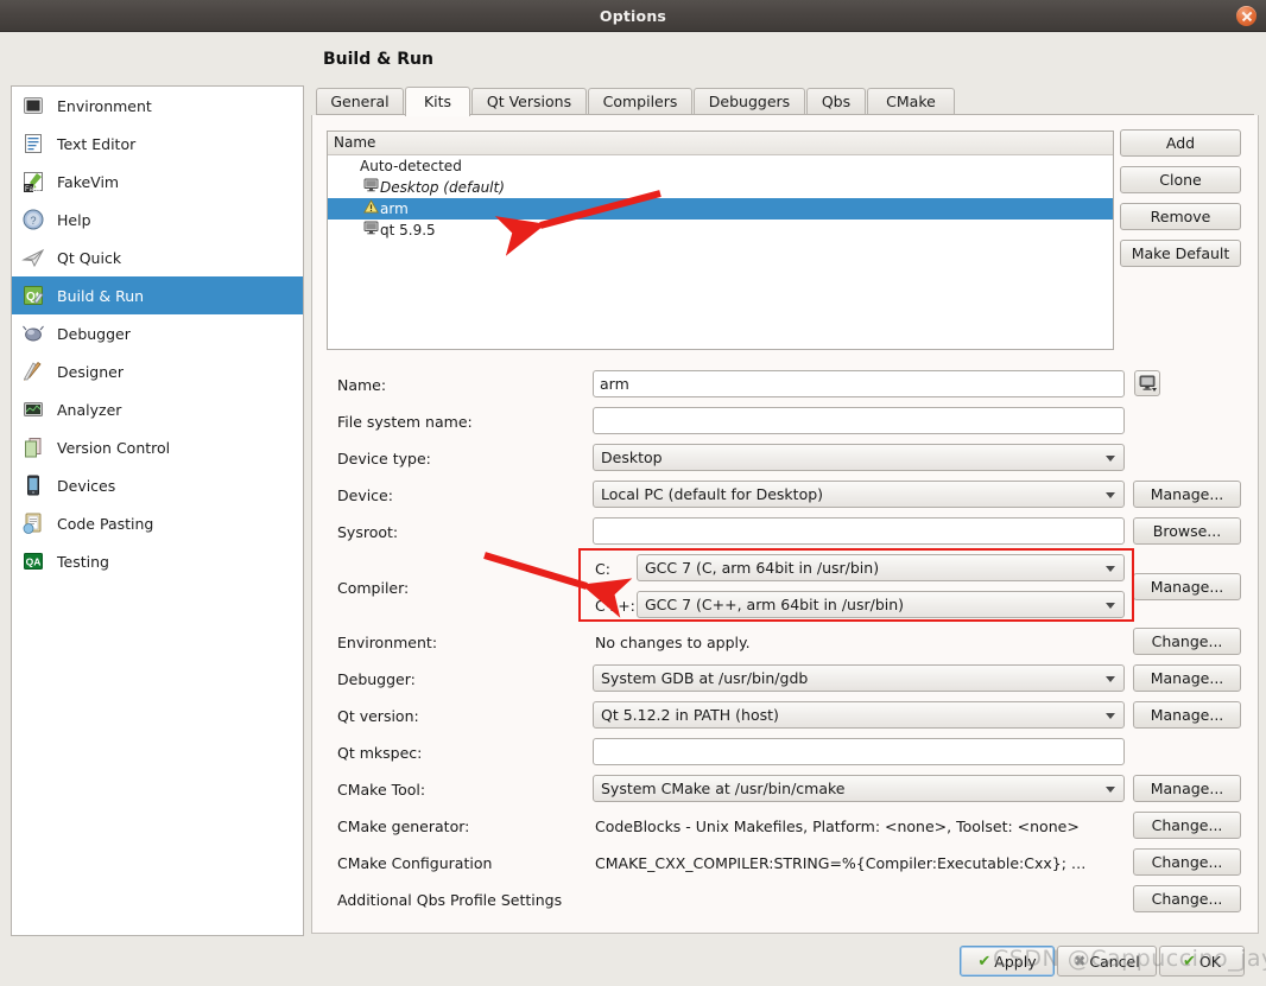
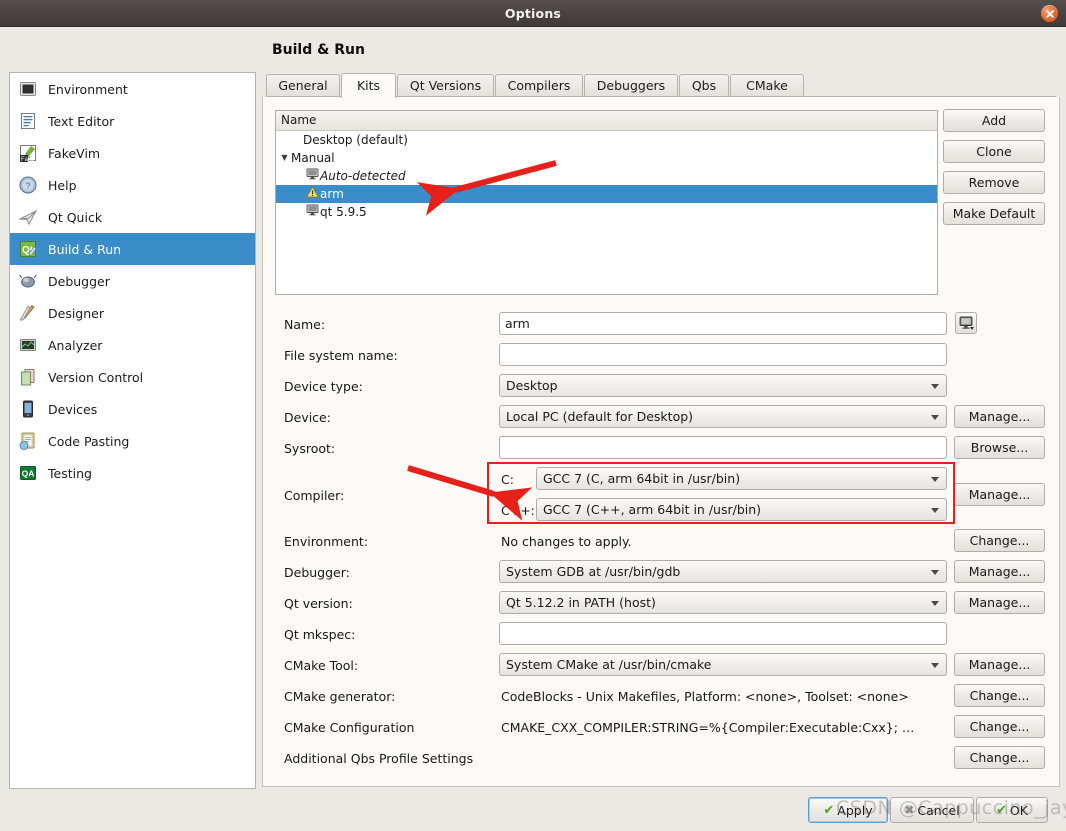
  Options
  Environment
  Text Editor
  FakeVim
  ?
  Help
  Qt Quick
  Build & Run
  Debugger
  Designer
  Analyzer
  Version Control
  Devices
  Code Pasting
  QA
  Testing
  Build & Run
  General
  Kits
  Qt Versions
  Compilers
  Debuggers
  Qbs
  CMake
  Name
- Auto-detected
+ Desktop (default)
+ ▼
+ Manual
- Desktop (default)
+ Auto-detected
  arm
  qt 5.9.5
  Add
  Clone
  Remove
  Make Default
  Name:
  arm
  File system name:
  Device type:
  Desktop
  Device:
  Local PC (default for Desktop)
  Manage...
  Sysroot:
  Browse...
  Compiler:
  C:
  GCC 7 (C, arm 64bit in /usr/bin)
  C++:
  GCC 7 (C++, arm 64bit in /usr/bin)
  Manage...
  Environment:
  No changes to apply.
  Change...
  Debugger:
  System GDB at /usr/bin/gdb
  Manage...
  Qt version:
  Qt 5.12.2 in PATH (host)
  Manage...
  Qt mkspec:
  CMake Tool:
  System CMake at /usr/bin/cmake
  Manage...
  CMake generator:
  CodeBlocks - Unix Makefiles, Platform: <none>, Toolset: <none>
  Change...
  CMake Configuration
  CMAKE_CXX_COMPILER:STRING=%{Compiler:Executable:Cxx}; …
  Change...
  Additional Qbs Profile Settings
  Change...
  ✔
  Apply
  ✖
  Cancel
  ✔
  OK
  CSDN @Cappuccino_ja
